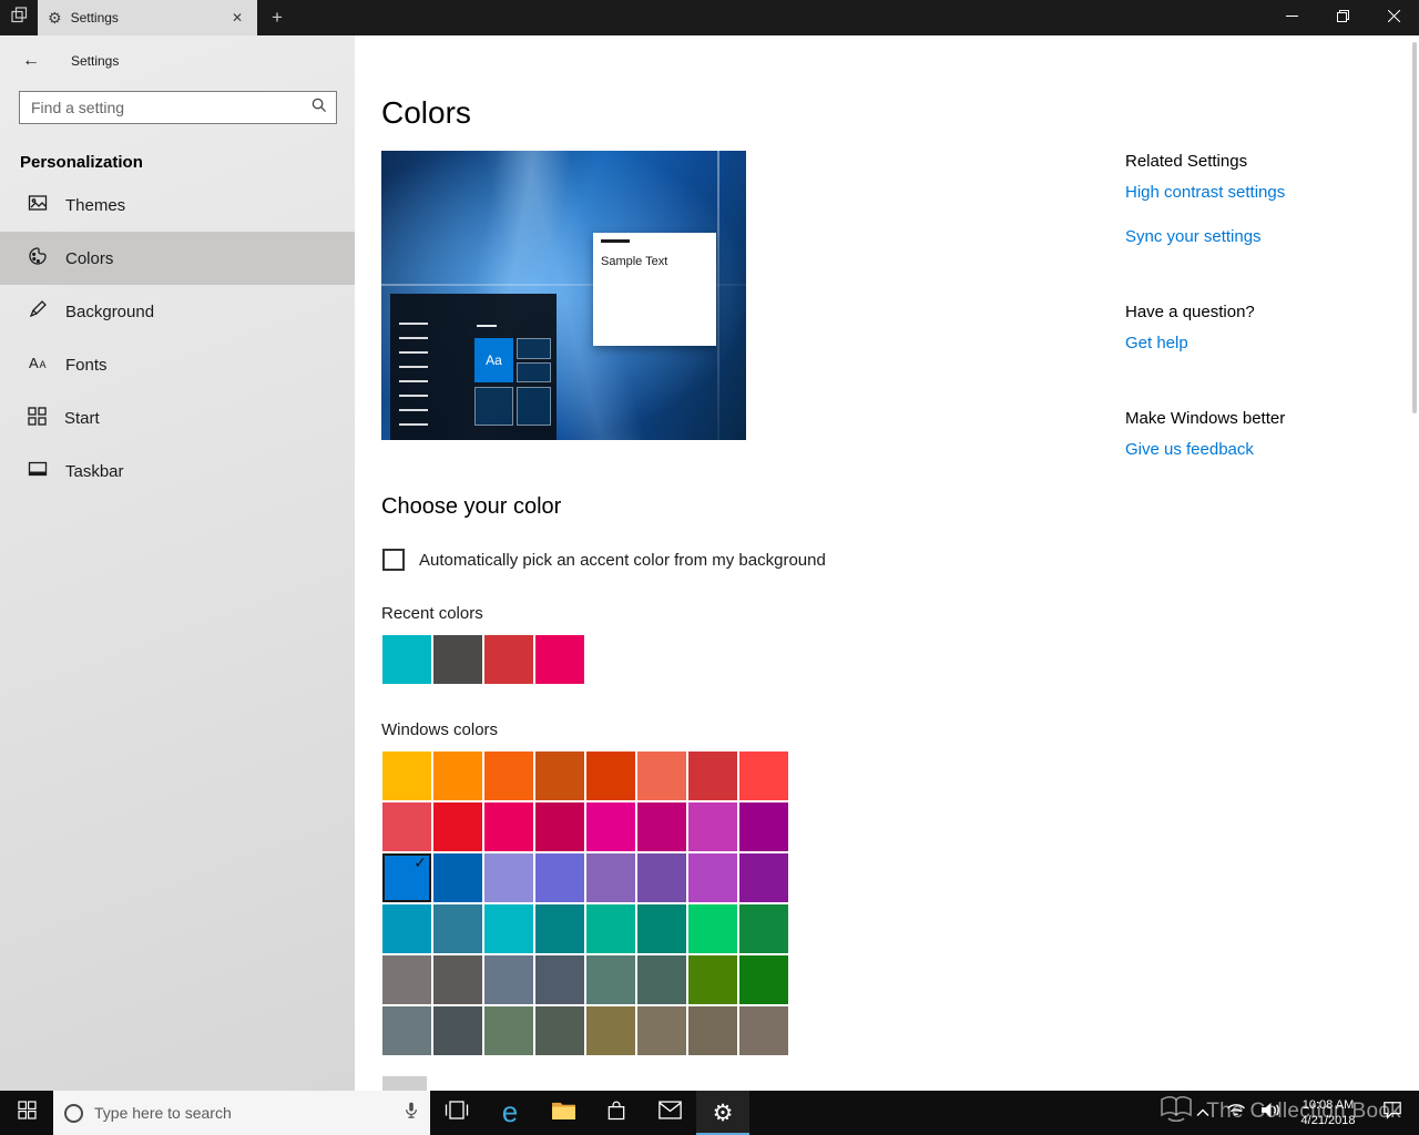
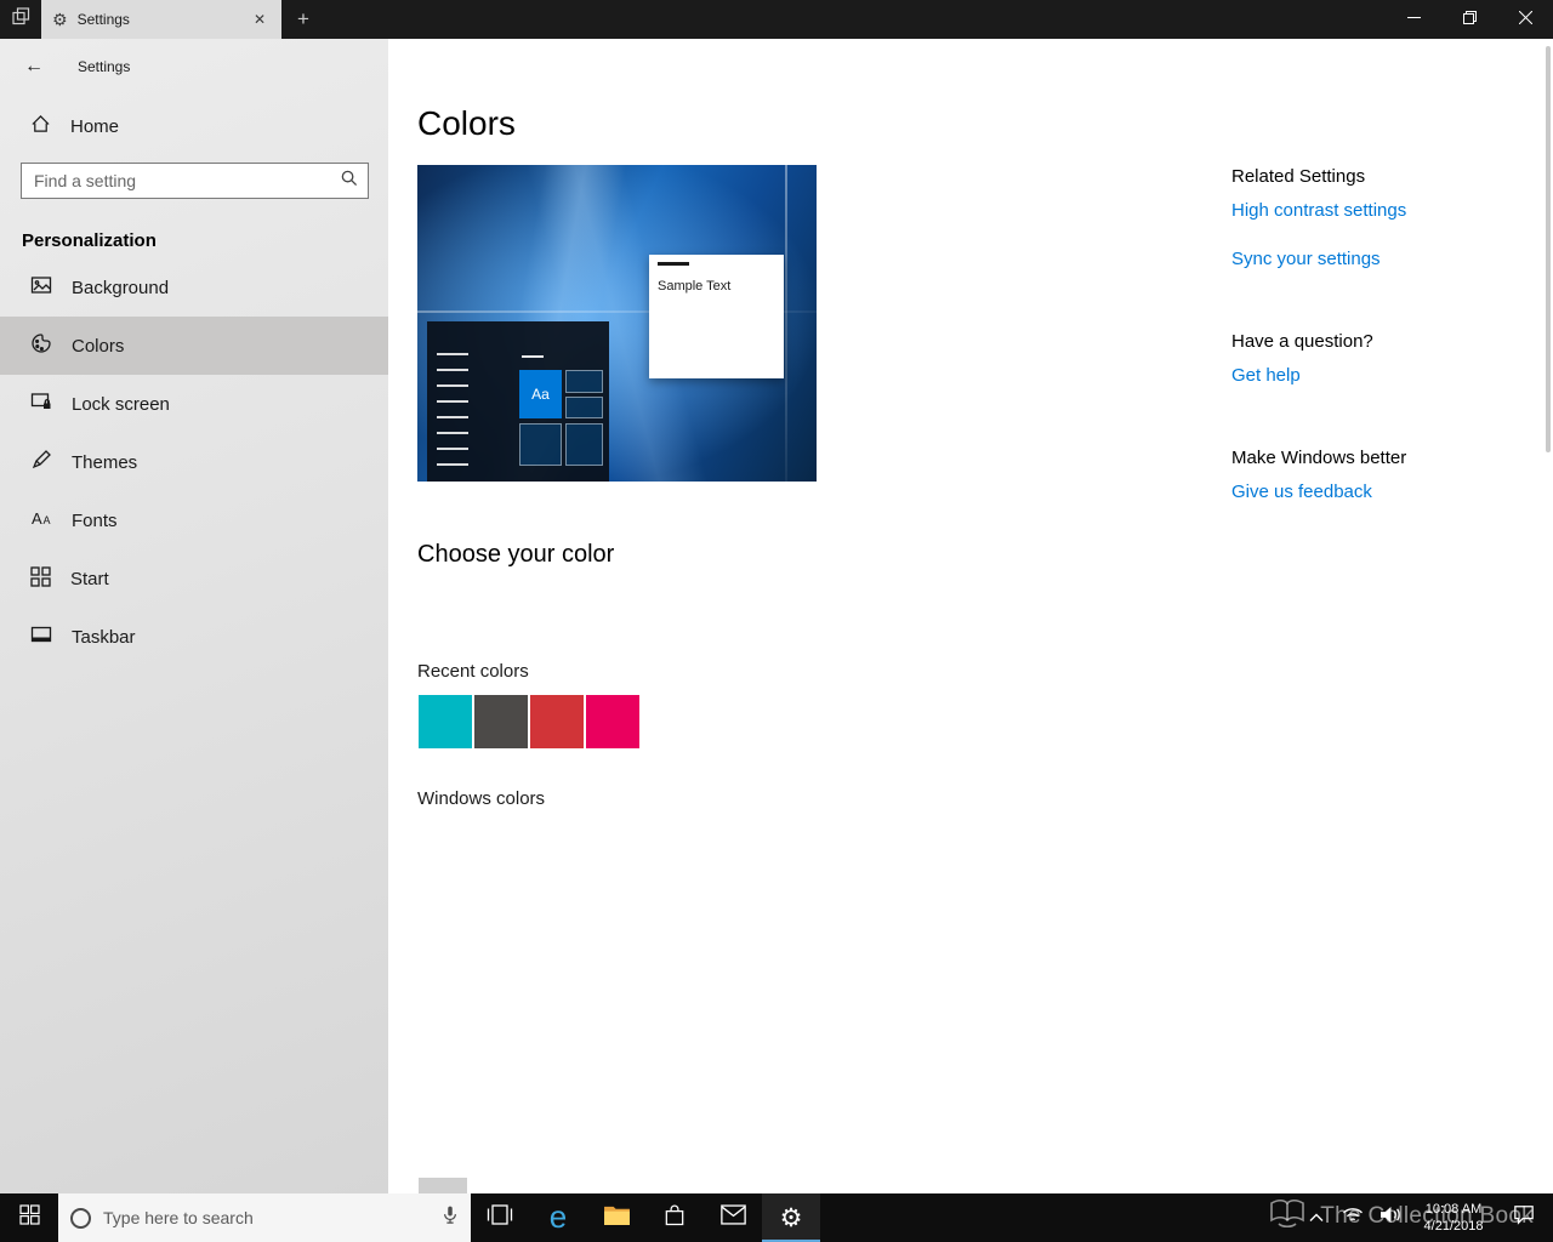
  ⚙
  Settings
  ✕
  +
  ←
  Settings
+ Home
  Find a setting
  Personalization
- Themes
+ Background
  Colors
+ Lock screen
- Background
+ Themes
  A
  A
  Fonts
  Start
  Taskbar
  Colors
  Aa
  Sample Text
  Choose your color
- Automatically pick an accent color from my background
  Recent colors
  Windows colors
- ✓
  Related Settings
  High contrast settings
  Sync your settings
  Have a question?
  Get help
  Make Windows better
  Give us feedback
  Type here to search
  e
  ⚙
  10:08 AM
  4/21/2018
  The Collection Book
